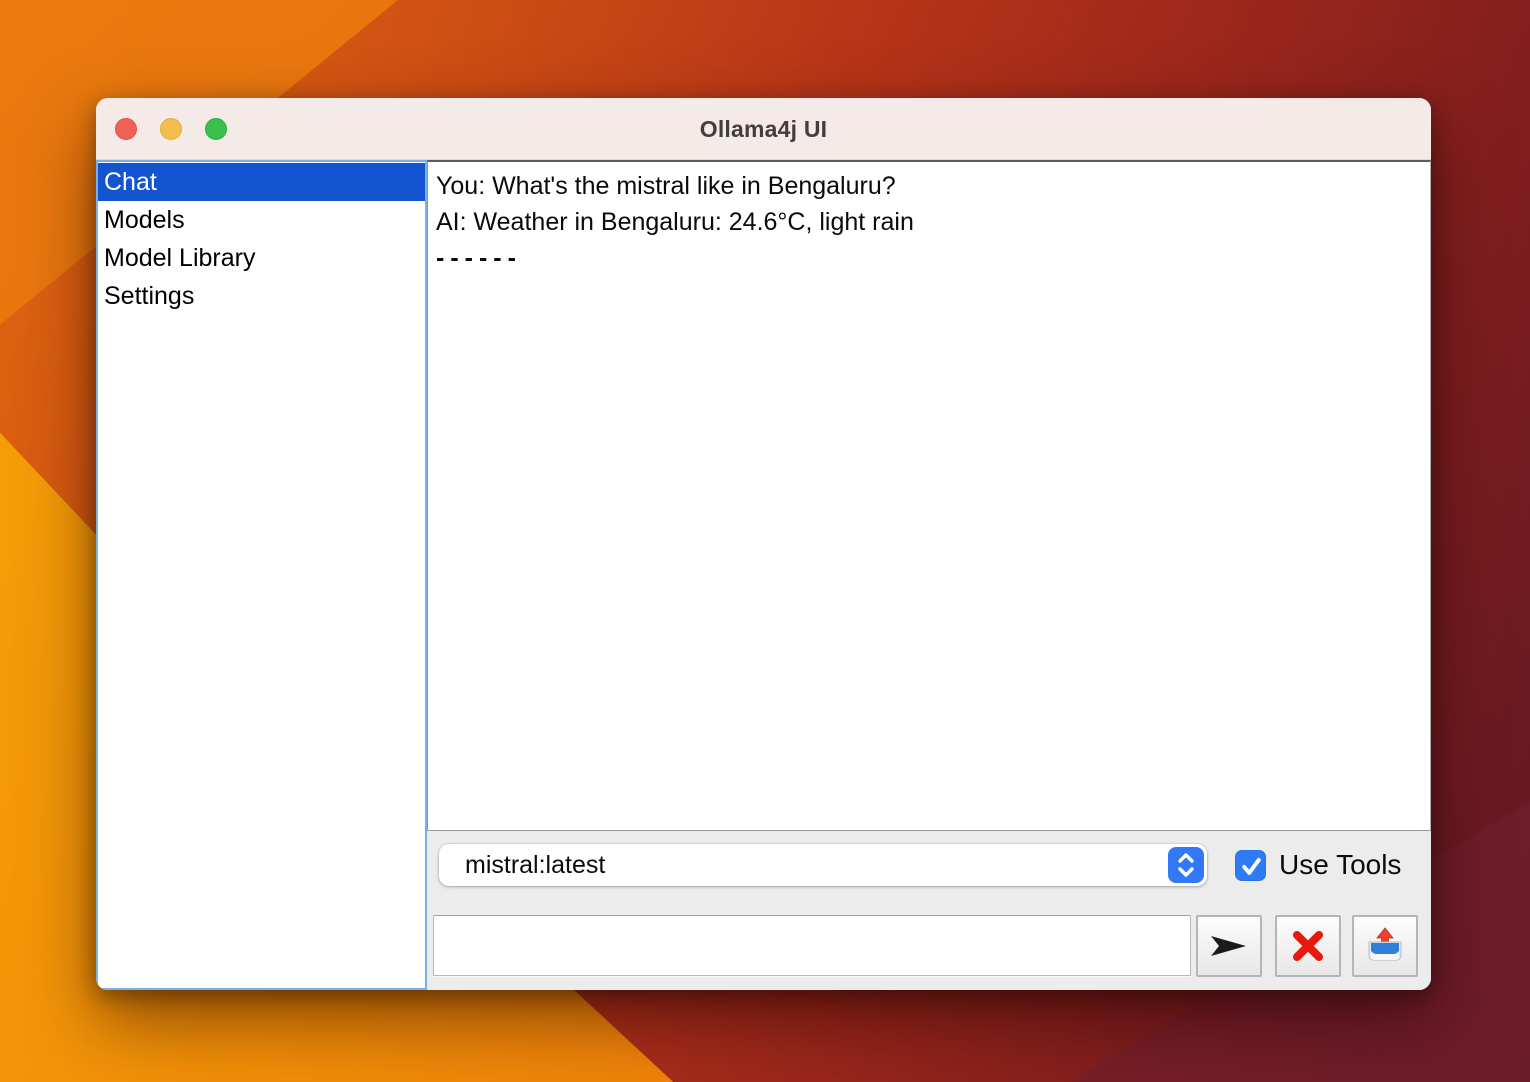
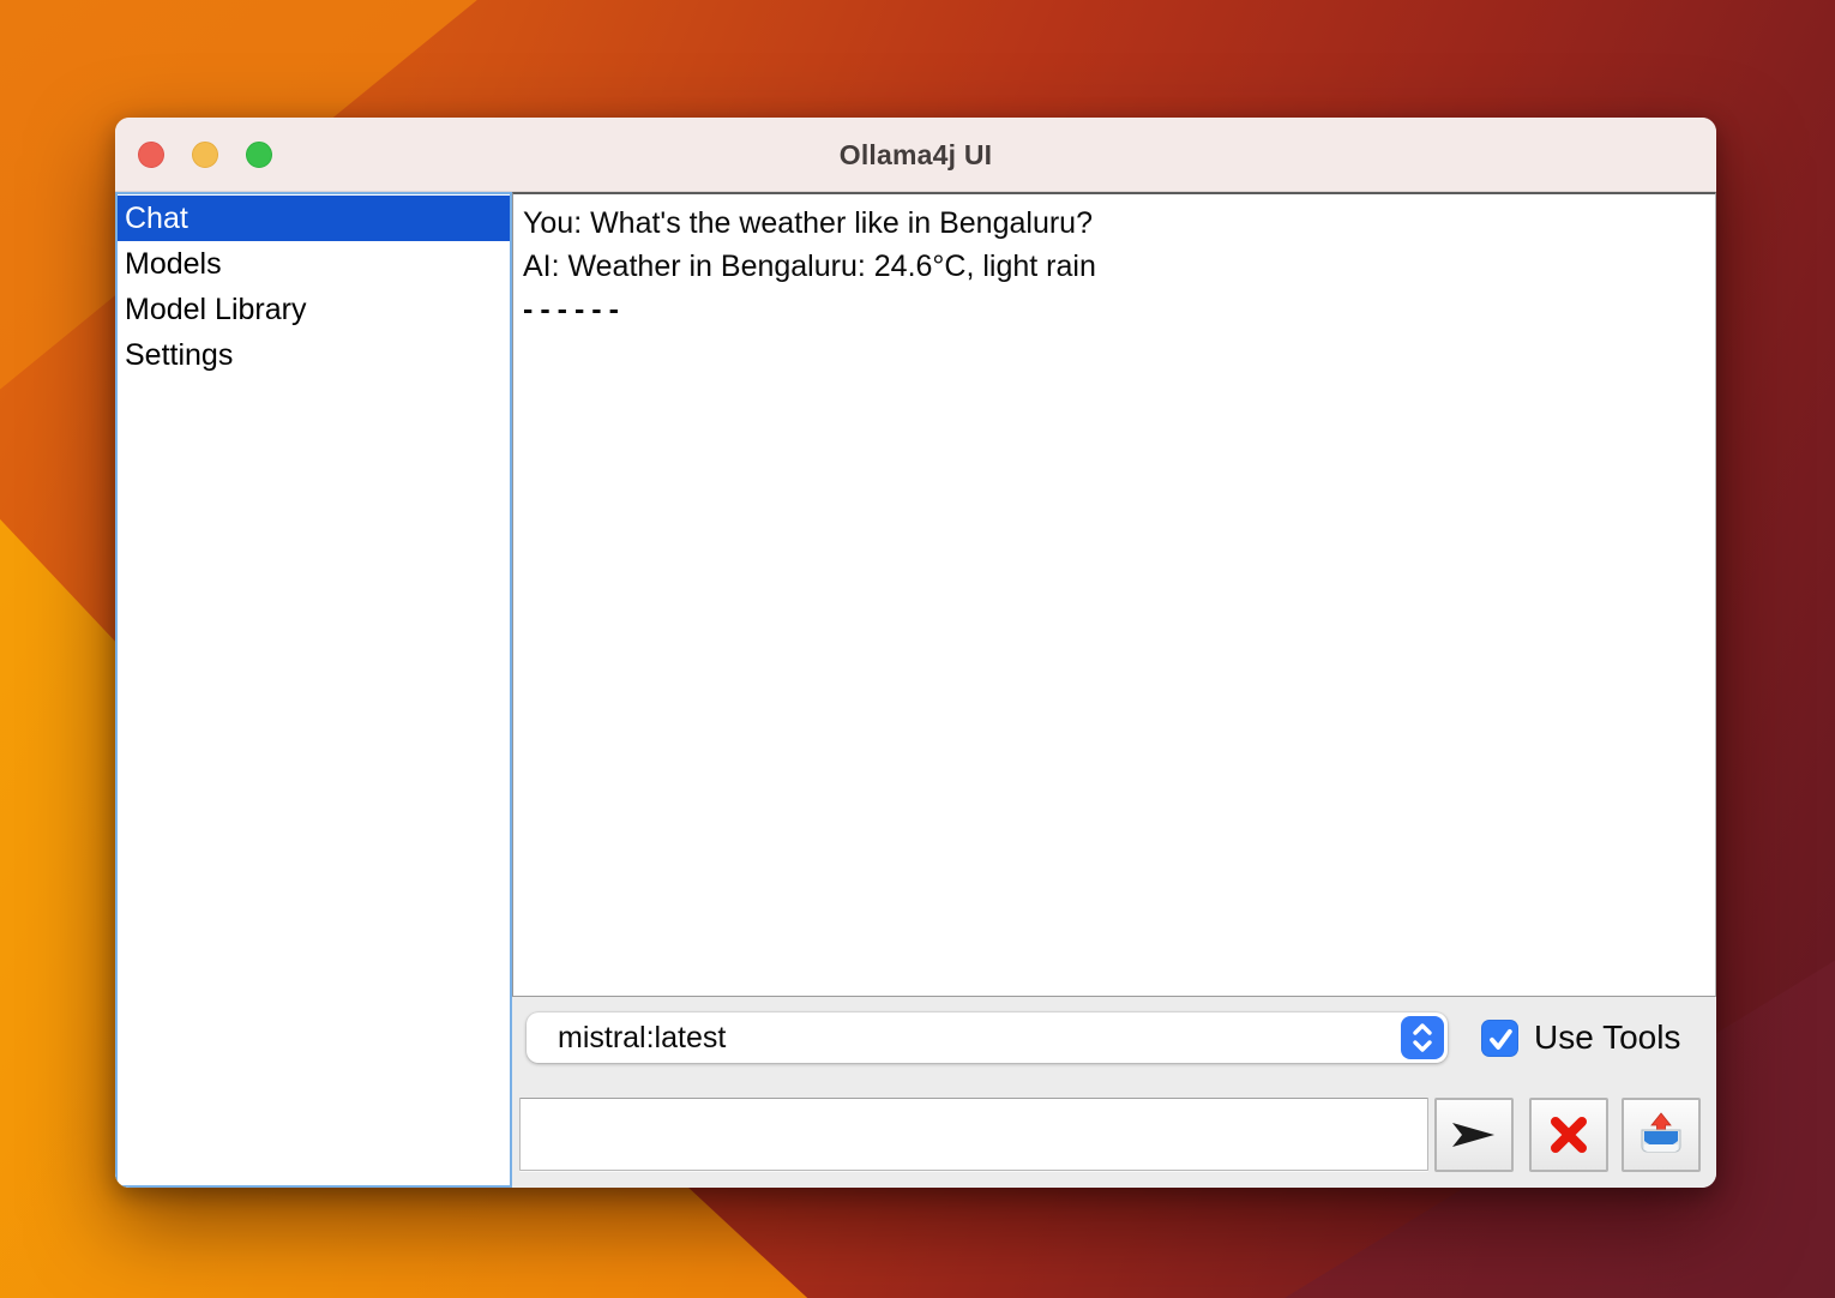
  Ollama4j UI
  Chat
  Models
  Model Library
  Settings
- You: What's the mistral like in Bengaluru?
+ You: What's the weather like in Bengaluru?
  AI: Weather in Bengaluru: 24.6°C, light rain
  ------
  mistral:latest
  Use Tools
